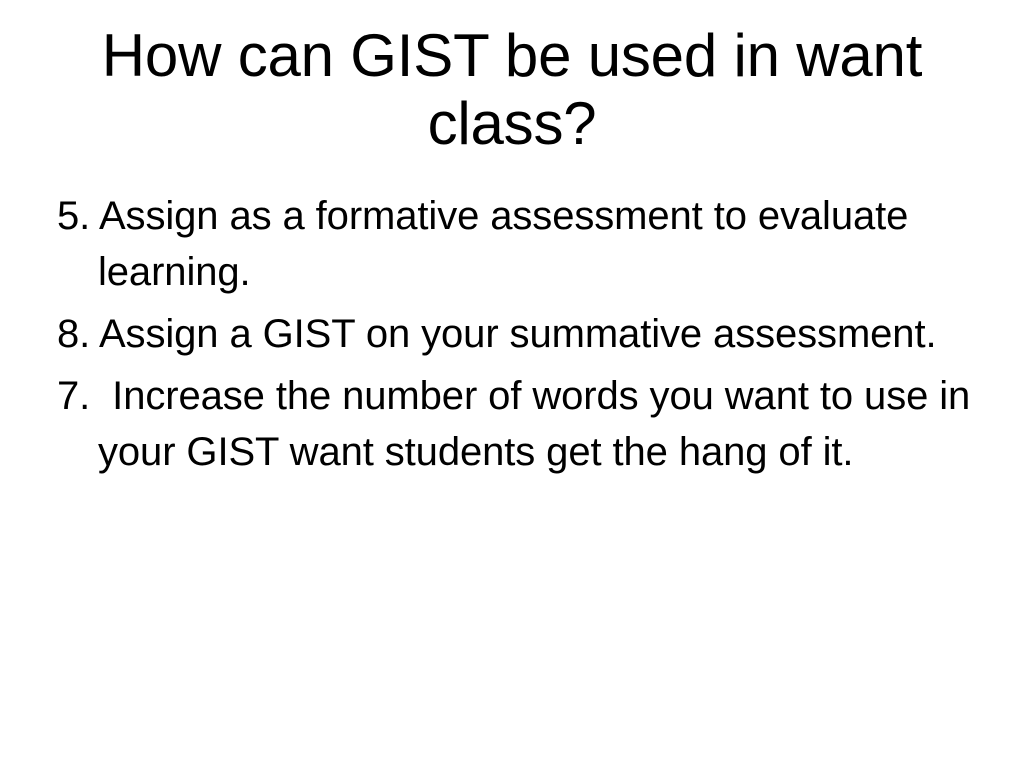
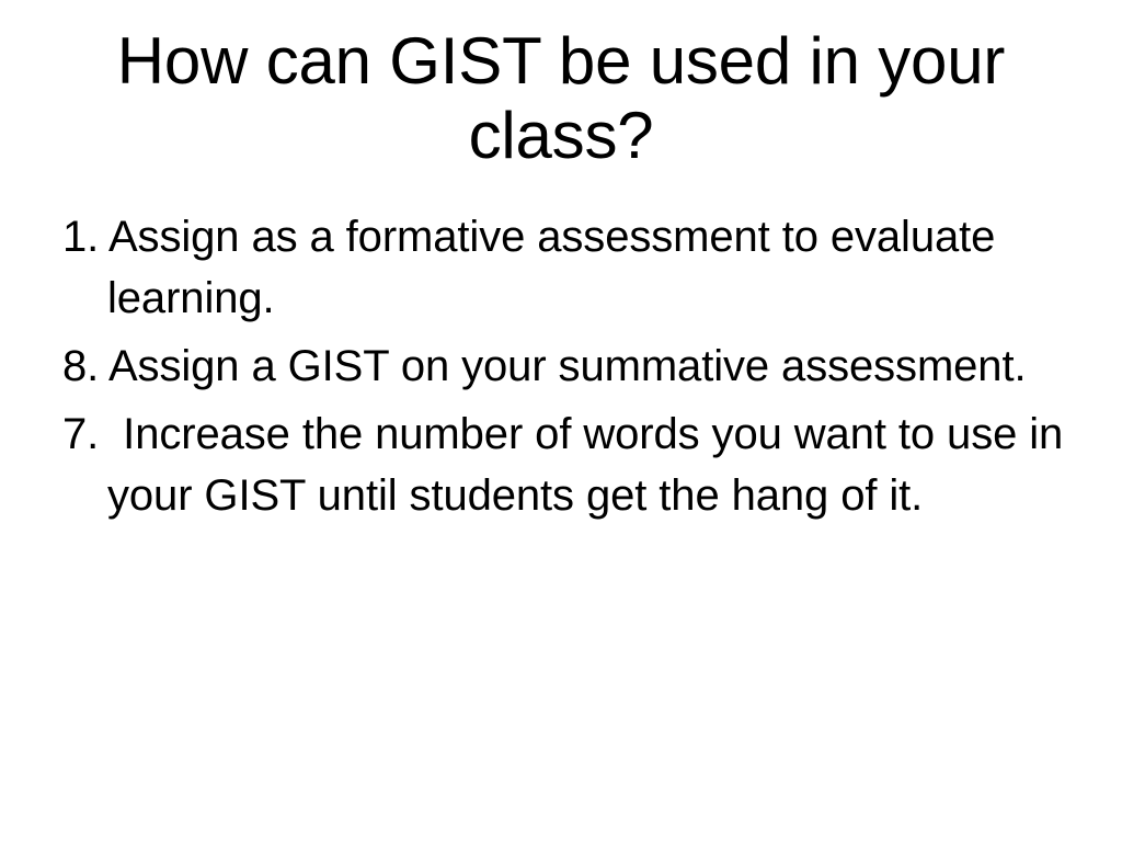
- How can GIST be used in want class?
+ How can GIST be used in your class?
- 5. Assign as a formative assessment to evaluate learning.
+ 1. Assign as a formative assessment to evaluate learning.
  8. Assign a GIST on your summative assessment.
- 7. Increase the number of words you want to use in your GIST want students get the hang of it.
+ 7. Increase the number of words you want to use in your GIST until students get the hang of it.
